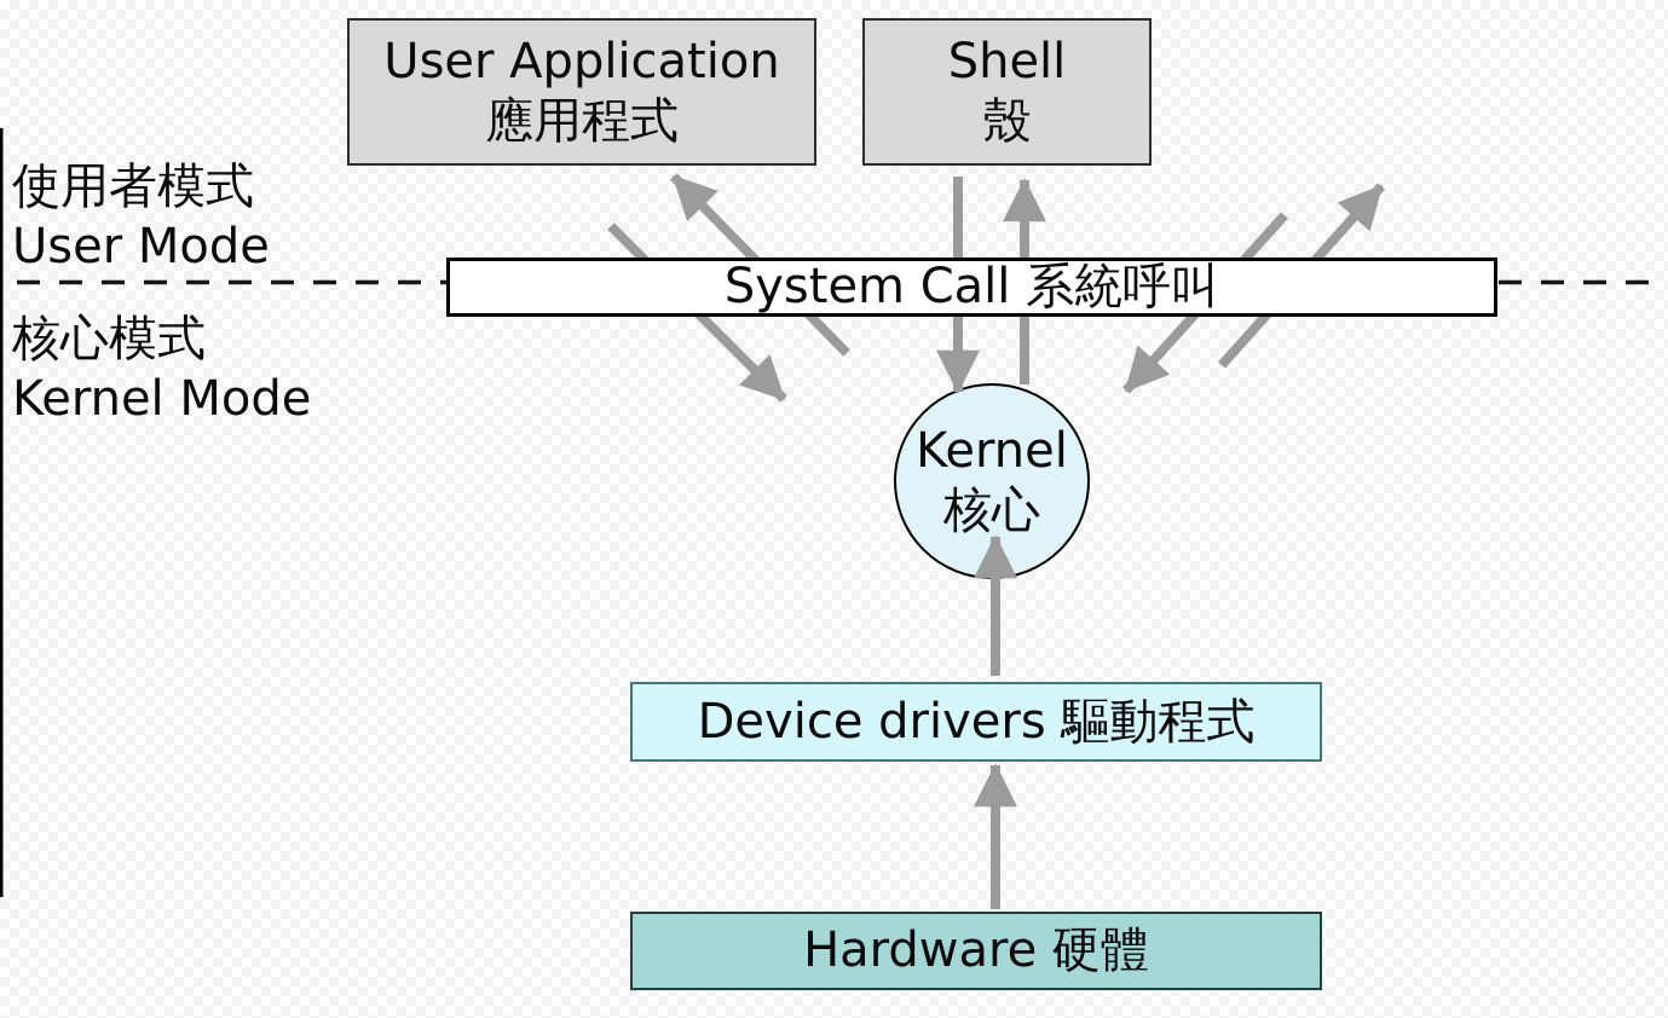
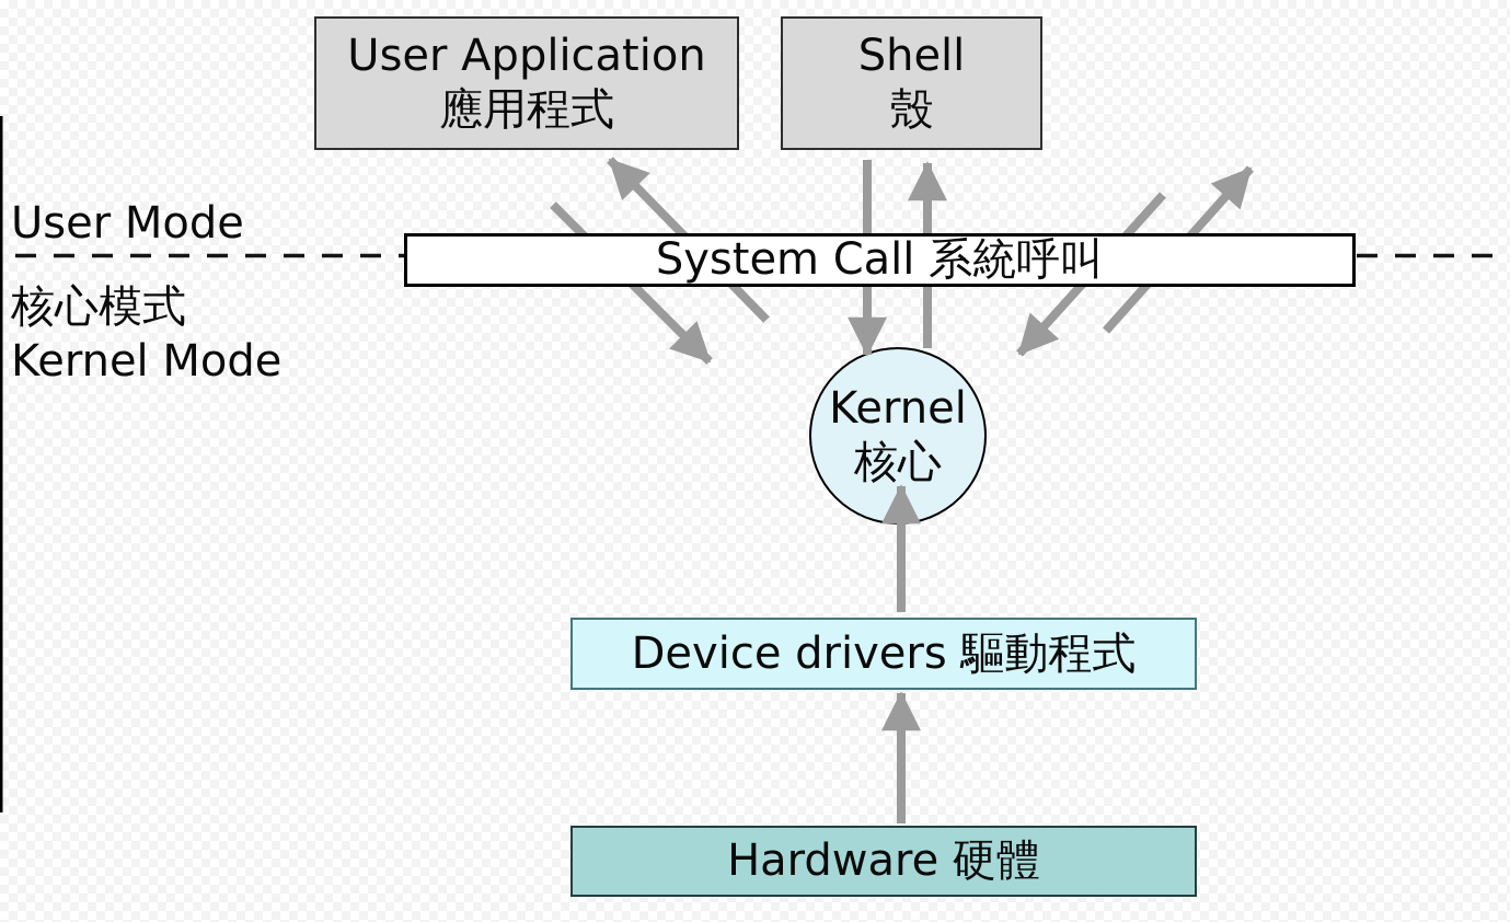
  Kernel
  核心
  User Application
  應用程式
  Shell
  殼
  System Call 系統呼叫
  Device drivers 驅動程式
  Hardware 硬體
- 使用者模式
  User Mode
  核心模式
  Kernel Mode
